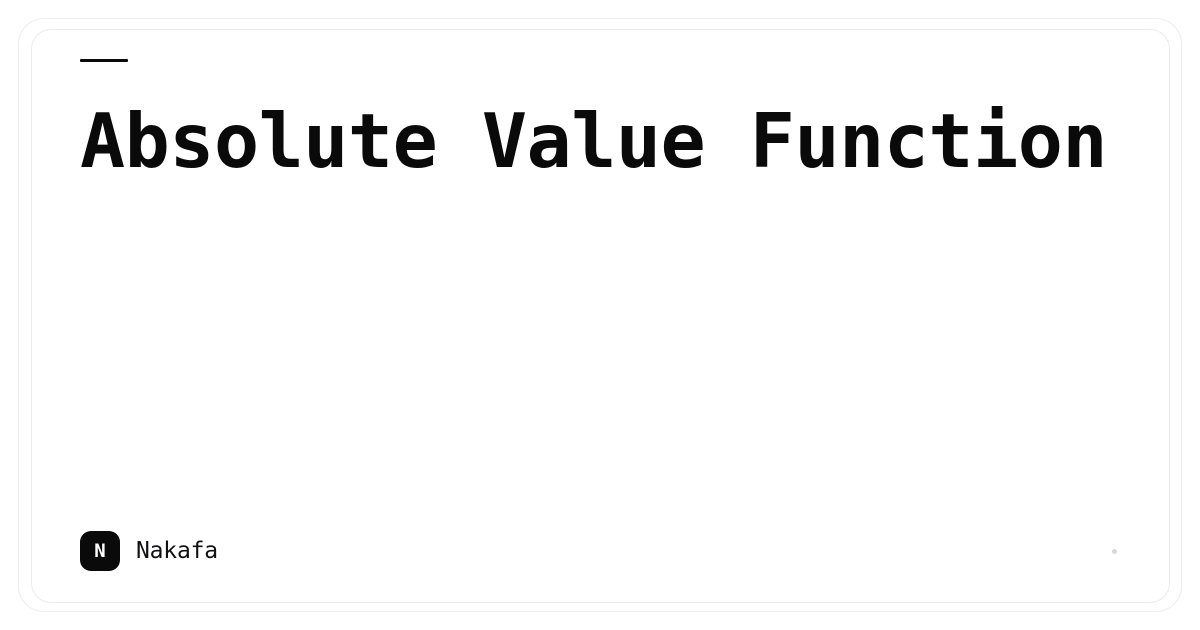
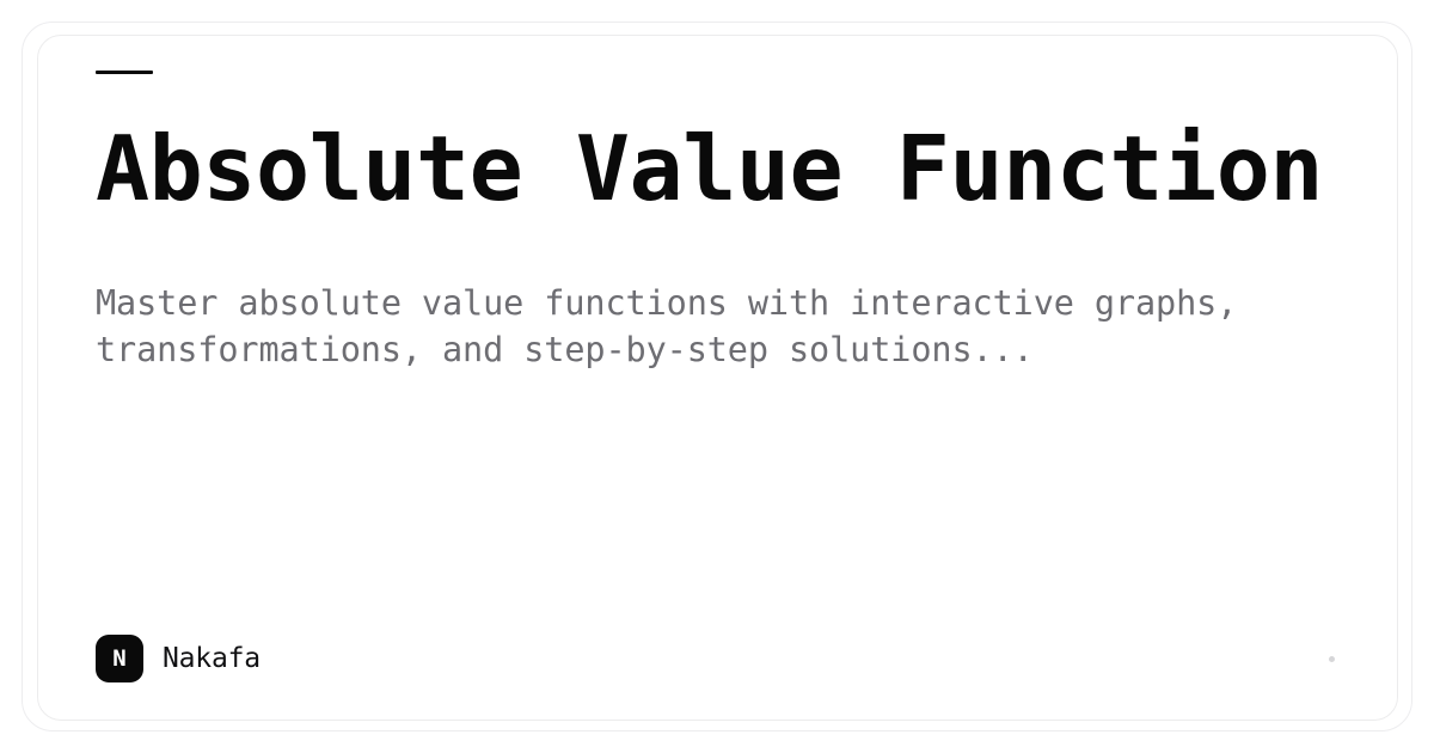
  Absolute Value Function
+ Master absolute value functions with interactive graphs,
+ transformations, and step-by-step solutions...
  N
  Nakafa
